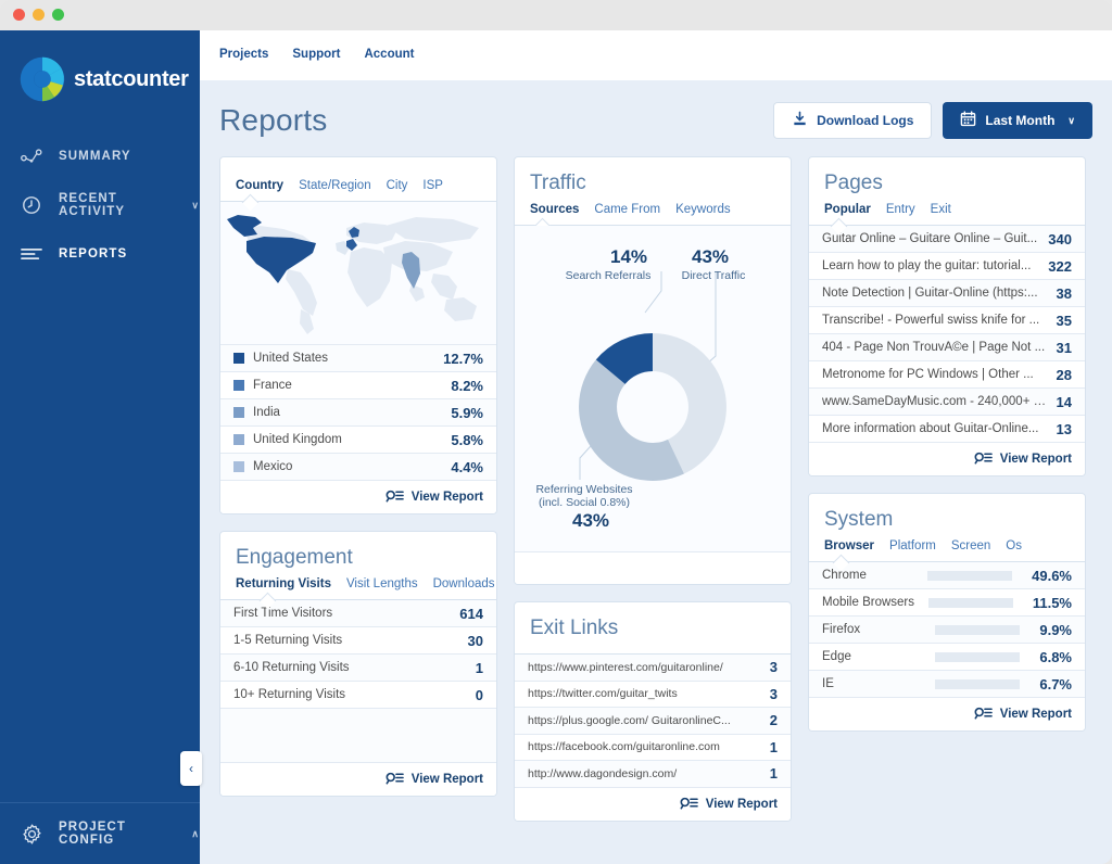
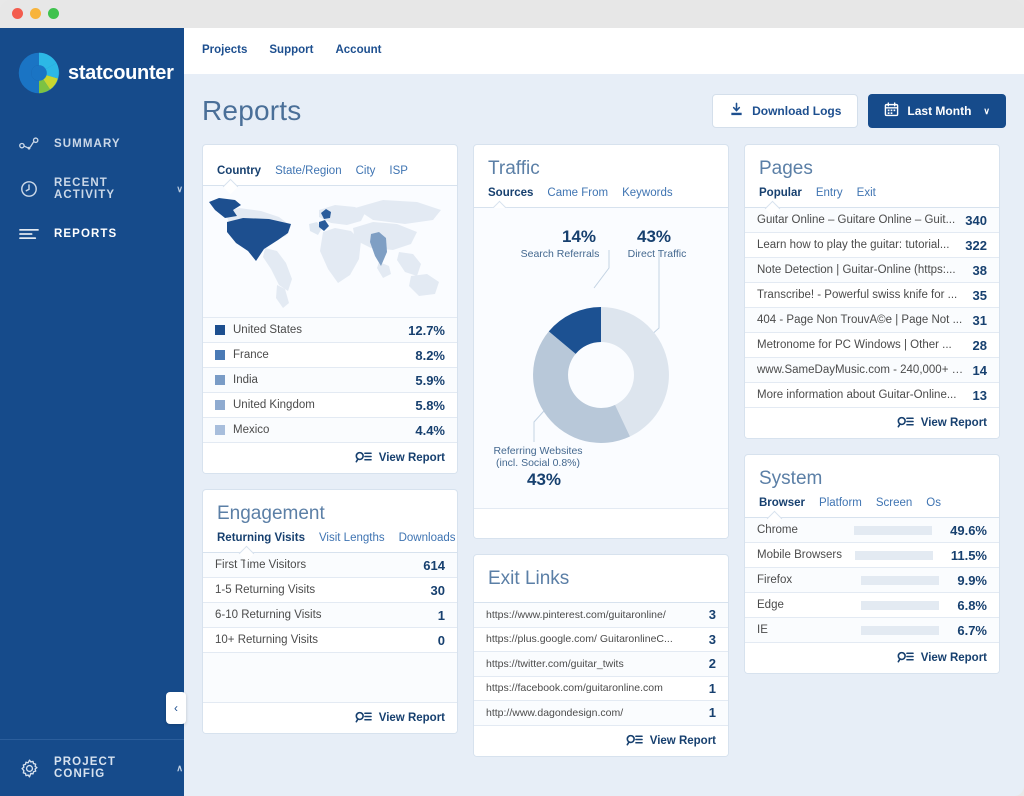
  statcounter
  SUMMARY
  RECENT ACTIVITY
  ∨
  REPORTS
  PROJECT CONFIG
  ∧
  ‹
  Projects
  Support
  Account
  Reports
  Download Logs
  Last Month
  ∨
  Country
  State/Region
  City
  ISP
  United States
  12.7%
  France
  8.2%
  India
  5.9%
  United Kingdom
  5.8%
  Mexico
  4.4%
  View Report
  Engagement
  Returning Visits
  Visit Lengths
  Downloads
  First Time Visitors
  614
  1-5 Returning Visits
  30
  6-10 Returning Visits
  1
  10+ Returning Visits
  0
  View Report
  Traffic
  Sources
  Came From
  Keywords
  14%
  Search Referrals
  43%
  Direct Traffic
  Referring Websites
  (incl. Social 0.8%)
  43%
  Exit Links
  https://www.pinterest.com/guitaronline/
  3
- https://twitter.com/guitar_twits
+ https://plus.google.com/ GuitaronlineC...
  3
- https://plus.google.com/ GuitaronlineC...
+ https://twitter.com/guitar_twits
  2
  https://facebook.com/guitaronline.com
  1
  http://www.dagondesign.com/
  1
  View Report
  Pages
  Popular
  Entry
  Exit
  Guitar Online – Guitare Online – Guit...
  340
  Learn how to play the guitar: tutorial...
  322
  Note Detection | Guitar-Online (https:...
  38
  Transcribe! - Powerful swiss knife for ...
  35
  404 - Page Non TrouvÃ©e | Page Not ...
  31
  Metronome for PC Windows | Other ...
  28
  www.SameDayMusic.com - 240,000+ it..
  14
  More information about Guitar-Online...
  13
  View Report
  System
  Browser
  Platform
  Screen
  Os
  Chrome
  49.6%
  Mobile Browsers
  11.5%
  Firefox
  9.9%
  Edge
  6.8%
  IE
  6.7%
  View Report
